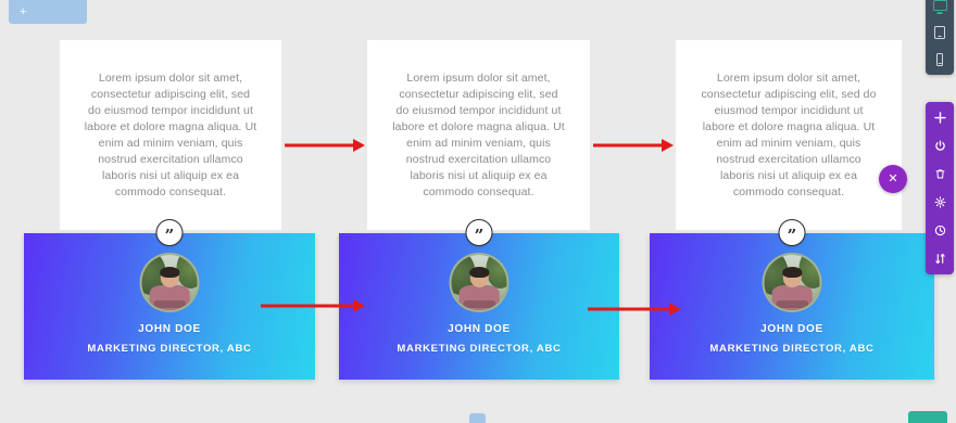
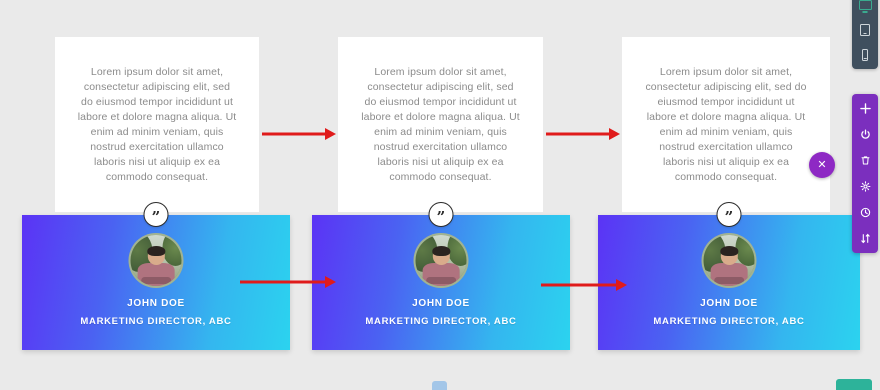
- +
  Lorem ipsum dolor sit amet, consectetur adipiscing elit, sed do eiusmod tempor incididunt ut labore et dolore magna aliqua. Ut enim ad minim veniam, quis nostrud exercitation ullamco laboris nisi ut aliquip ex ea commodo consequat.
  Lorem ipsum dolor sit amet, consectetur adipiscing elit, sed do eiusmod tempor incididunt ut labore et dolore magna aliqua. Ut enim ad minim veniam, quis nostrud exercitation ullamco laboris nisi ut aliquip ex ea commodo consequat.
  Lorem ipsum dolor sit amet, consectetur adipiscing elit, sed do eiusmod tempor incididunt ut labore et dolore magna aliqua. Ut enim ad minim veniam, quis nostrud exercitation ullamco laboris nisi ut aliquip ex ea commodo consequat.
  ”
  JOHN DOE
  MARKETING DIRECTOR, ABC
  ”
  JOHN DOE
  MARKETING DIRECTOR, ABC
  ”
  JOHN DOE
  MARKETING DIRECTOR, ABC
  ✕
